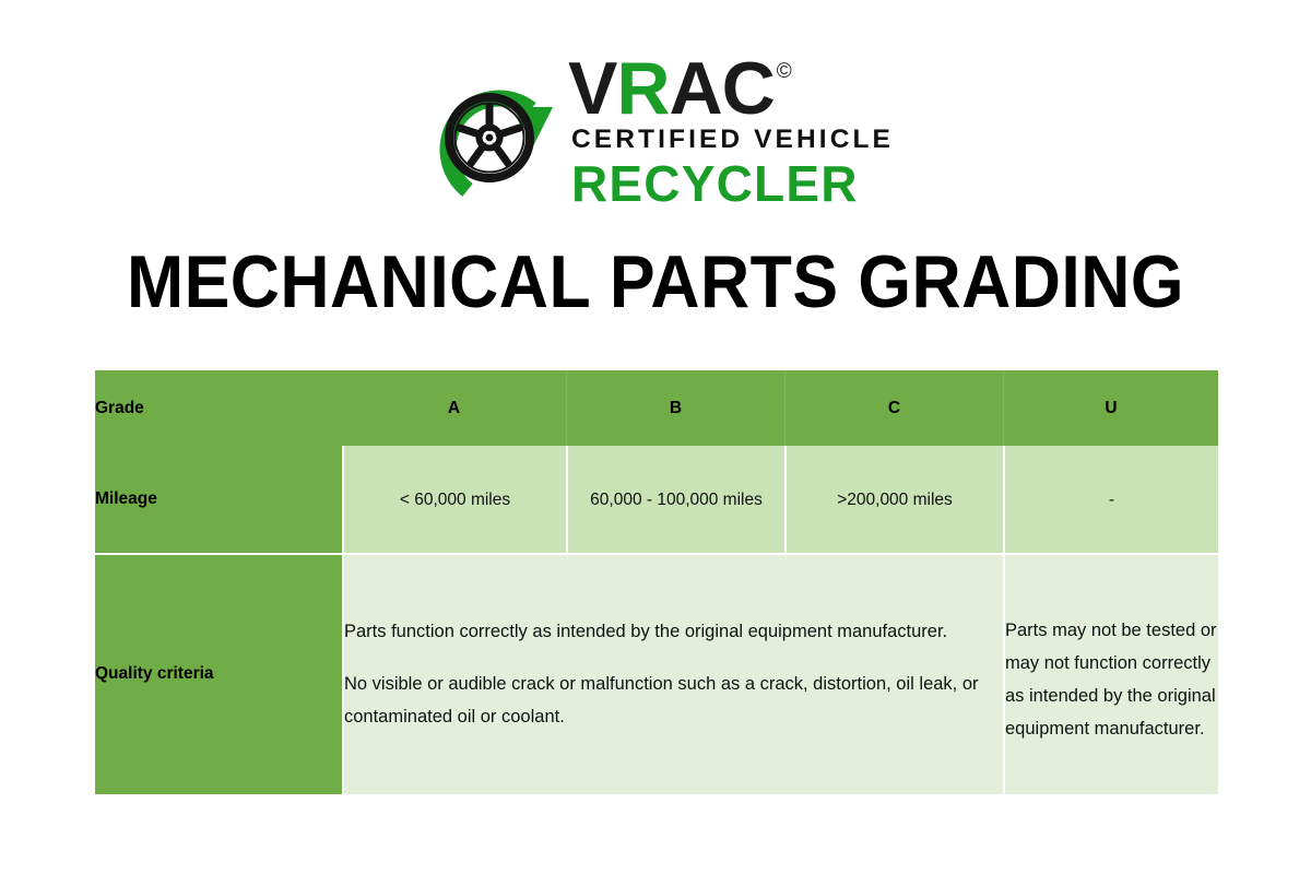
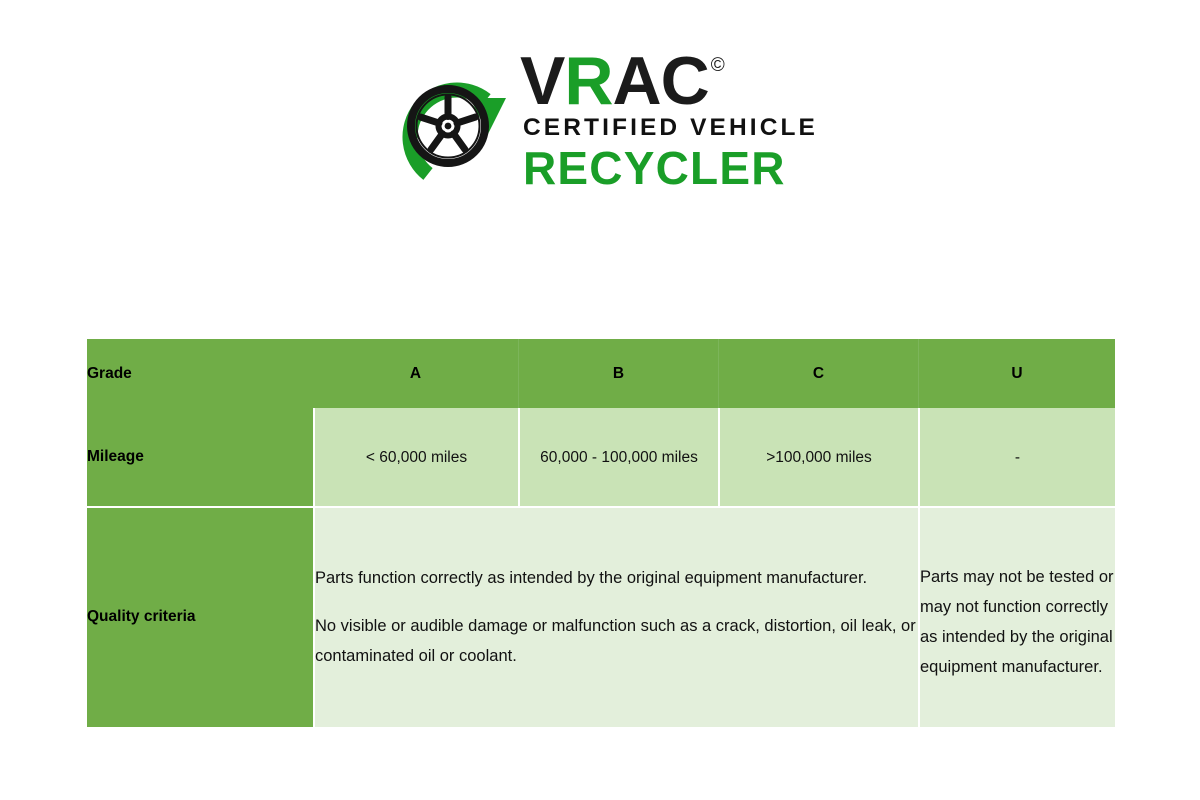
  V
  R
  AC
  ©
  CERTIFIED VEHICLE
  RECYCLER
- MECHANICAL PARTS GRADING
  Grade	A	B	C	U
- Mileage	< 60,000 miles	60,000 - 100,000 miles	>200,000 miles	-
+ Mileage	< 60,000 miles	60,000 - 100,000 miles	>100,000 miles	-
- Quality criteria	Parts function correctly as intended by the original equipment manufacturer. No visible or audible crack or malfunction such as a crack, distortion, oil leak, or contaminated oil or coolant.	Parts may not be tested or may not function correctly as intended by the original equipment manufacturer.
+ Quality criteria	Parts function correctly as intended by the original equipment manufacturer. No visible or audible damage or malfunction such as a crack, distortion, oil leak, or contaminated oil or coolant.	Parts may not be tested or may not function correctly as intended by the original equipment manufacturer.
